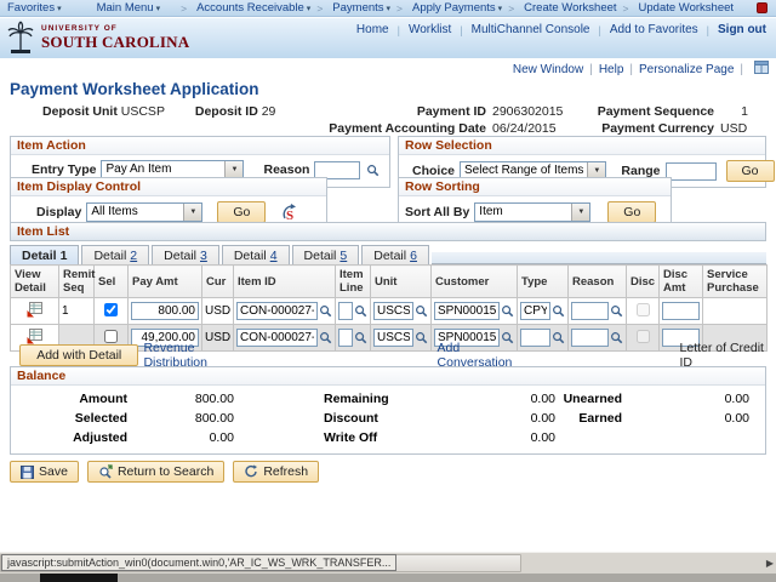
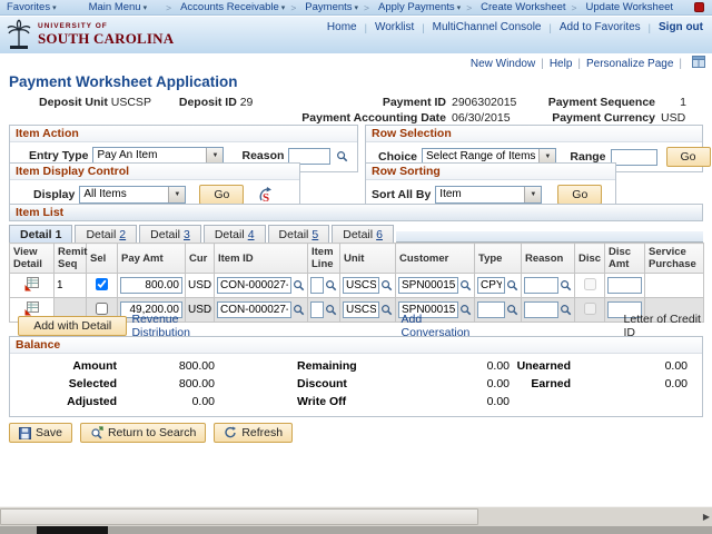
  Favorites
  Main Menu
  >
  Accounts Receivable
  >
  Payments
  >
  Apply Payments
  >
  Create Worksheet
  >
  Update Worksheet
  SOUTH CAROLINA
  Home
  |
  Worklist
  |
  MultiChannel Console
  |
  Add to Favorites
  |
  Sign out
  New Window
  |
  Help
  |
  Personalize Page
  |
  Payment Worksheet Application
  Deposit Unit USCSP Deposit ID 29
  Payment ID
  2906302015
  Payment Sequence
  1
  Payment Accounting Date
- 06/24/2015
+ 06/30/2015
  Payment Currency
  USD
  Item Action
  Entry Type
  Pay An Item
  Reason
  Row Selection
  Choice
  Select Range of Items
  Range
  Go
  Item Display Control
  Display
  All Items
  Go
  S
  Row Sorting
  Sort All By
  Item
  Go
  Item List
  Detail 1
  Detail 2
  Detail 3
  Detail 4
  Detail 5
  Detail 6
  View Detail	Remit Seq	Sel	Pay Amt	Cur	Item ID	Item Line	Unit	Customer	Type	Reason	Disc	Disc Amt	Service Purchase
  	1		800.00	USD	CON-000027-		USCS	SPN00015	CPY
  			49,200.00	USD	CON-000027-		USCS	SPN00015
  Add with Detail
  Revenue Distribution
  Add Conversation
  Letter of Credit ID
  Balance
  Amount
  800.00
  Remaining
  0.00
  Unearned
  0.00
  Selected
  800.00
  Discount
  0.00
  Earned
  0.00
  Adjusted
  0.00
  Write Off
  0.00
  Save
  Return to Search
  Refresh
  ▶
- javascript:submitAction_win0(document.win0,'AR_IC_WS_WRK_TRANSFER...
